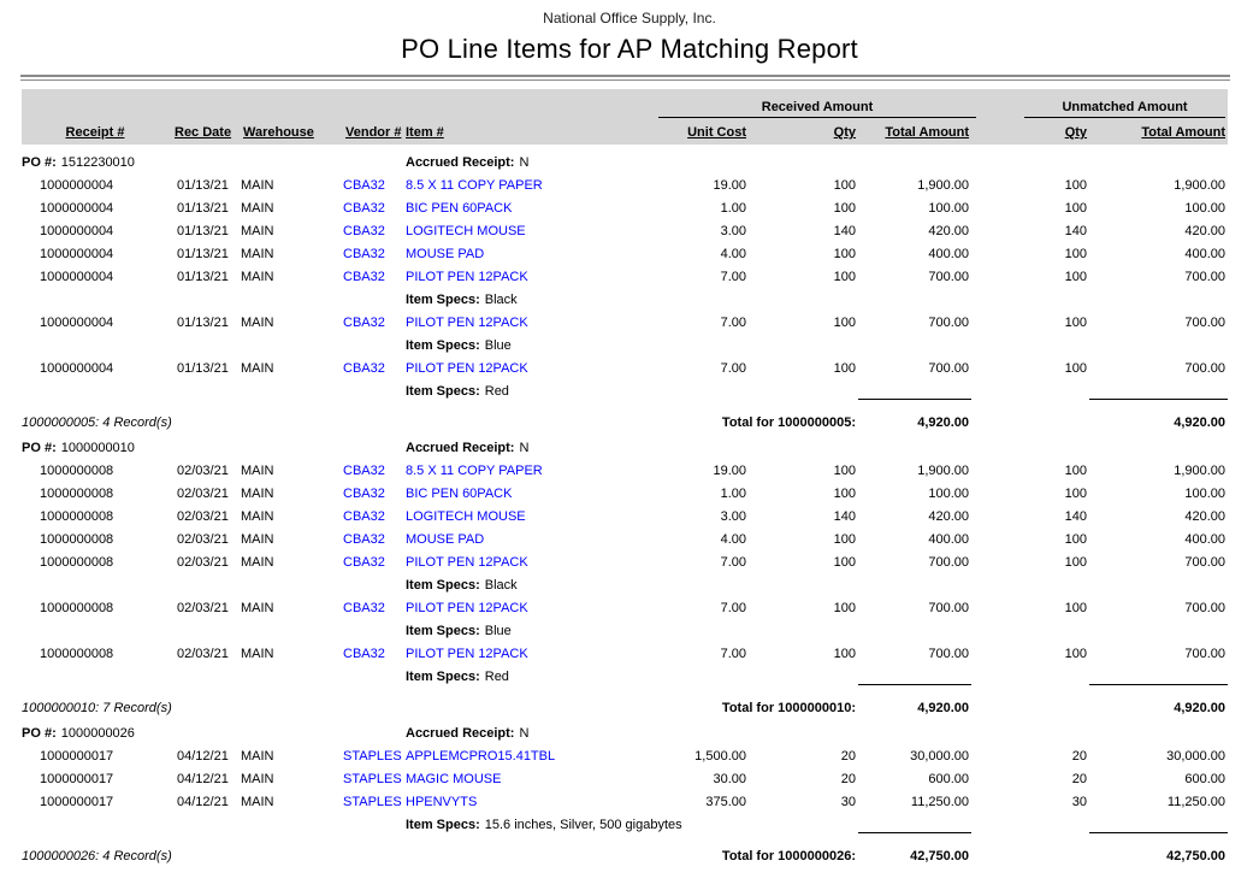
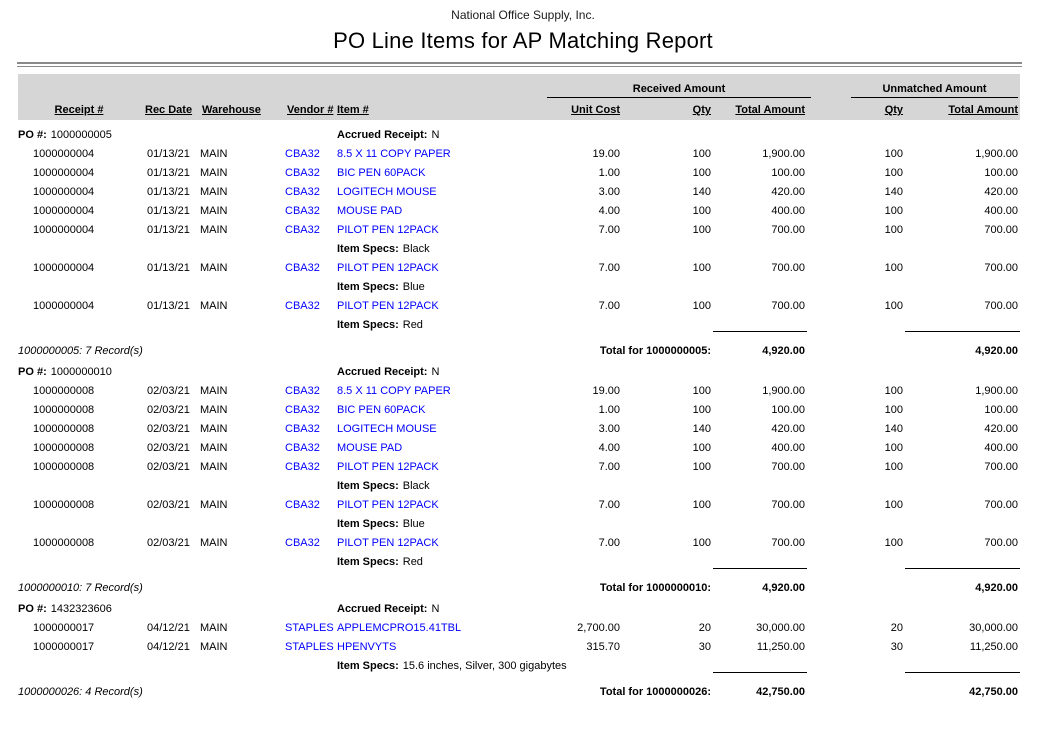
  National Office Supply, Inc.
  PO Line Items for AP Matching Report
  	Received Amount	Unmatched Amount
  Receipt #	Rec Date	Warehouse	Vendor #	Item #	Unit Cost	Qty	Total Amount	Qty	Total Amount
- PO #: 1512230010	Accrued Receipt: N
+ PO #: 1000000005	Accrued Receipt: N
  1000000004	01/13/21	MAIN	CBA32	8.5 X 11 COPY PAPER	19.00	100	1,900.00	100	1,900.00
  1000000004	01/13/21	MAIN	CBA32	BIC PEN 60PACK	1.00	100	100.00	100	100.00
  1000000004	01/13/21	MAIN	CBA32	LOGITECH MOUSE	3.00	140	420.00	140	420.00
  1000000004	01/13/21	MAIN	CBA32	MOUSE PAD	4.00	100	400.00	100	400.00
  1000000004	01/13/21	MAIN	CBA32	PILOT PEN 12PACK	7.00	100	700.00	100	700.00
  	Item Specs: Black
  1000000004	01/13/21	MAIN	CBA32	PILOT PEN 12PACK	7.00	100	700.00	100	700.00
  	Item Specs: Blue
  1000000004	01/13/21	MAIN	CBA32	PILOT PEN 12PACK	7.00	100	700.00	100	700.00
  	Item Specs: Red
- 1000000005: 4 Record(s)	Total for 1000000005:	4,920.00		4,920.00
+ 1000000005: 7 Record(s)	Total for 1000000005:	4,920.00		4,920.00
  PO #: 1000000010	Accrued Receipt: N
  1000000008	02/03/21	MAIN	CBA32	8.5 X 11 COPY PAPER	19.00	100	1,900.00	100	1,900.00
  1000000008	02/03/21	MAIN	CBA32	BIC PEN 60PACK	1.00	100	100.00	100	100.00
  1000000008	02/03/21	MAIN	CBA32	LOGITECH MOUSE	3.00	140	420.00	140	420.00
  1000000008	02/03/21	MAIN	CBA32	MOUSE PAD	4.00	100	400.00	100	400.00
  1000000008	02/03/21	MAIN	CBA32	PILOT PEN 12PACK	7.00	100	700.00	100	700.00
  	Item Specs: Black
  1000000008	02/03/21	MAIN	CBA32	PILOT PEN 12PACK	7.00	100	700.00	100	700.00
  	Item Specs: Blue
  1000000008	02/03/21	MAIN	CBA32	PILOT PEN 12PACK	7.00	100	700.00	100	700.00
  	Item Specs: Red
  1000000010: 7 Record(s)	Total for 1000000010:	4,920.00		4,920.00
- PO #: 1000000026	Accrued Receipt: N
+ PO #: 1432323606	Accrued Receipt: N
- 1000000017	04/12/21	MAIN	STAPLES	APPLEMCPRO15.41TBL	1,500.00	20	30,000.00	20	30,000.00
+ 1000000017	04/12/21	MAIN	STAPLES	APPLEMCPRO15.41TBL	2,700.00	20	30,000.00	20	30,000.00
- 1000000017	04/12/21	MAIN	STAPLES	MAGIC MOUSE	30.00	20	600.00	20	600.00
- 1000000017	04/12/21	MAIN	STAPLES	HPENVYTS	375.00	30	11,250.00	30	11,250.00
+ 1000000017	04/12/21	MAIN	STAPLES	HPENVYTS	315.70	30	11,250.00	30	11,250.00
- 	Item Specs: 15.6 inches, Silver, 500 gigabytes
+ 	Item Specs: 15.6 inches, Silver, 300 gigabytes
  1000000026: 4 Record(s)	Total for 1000000026:	42,750.00		42,750.00
